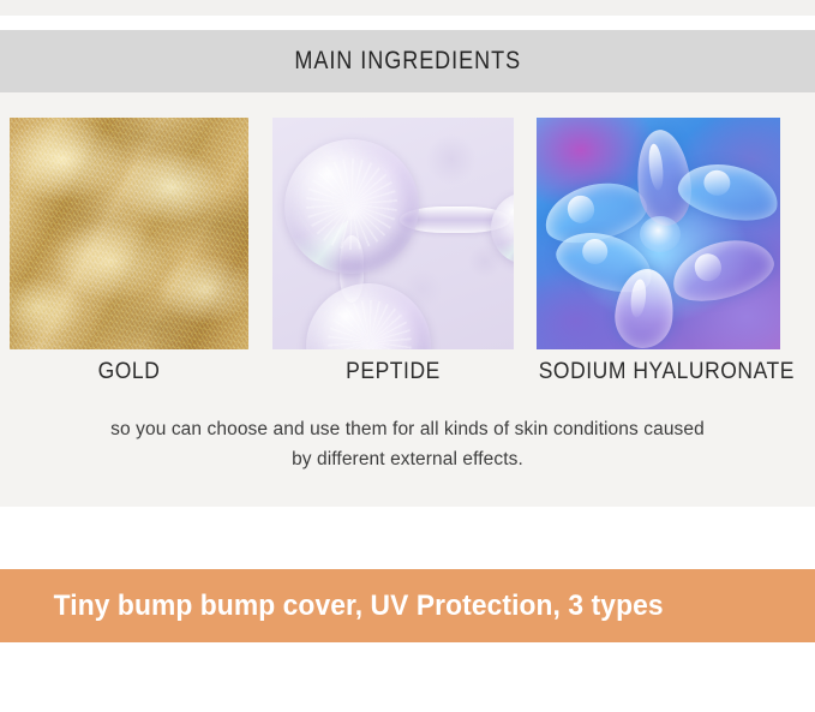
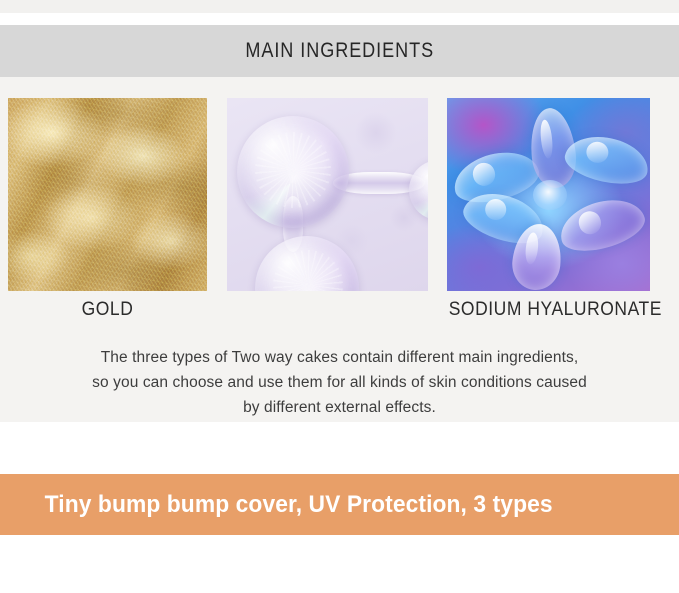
  MAIN INGREDIENTS
  GOLD
- PEPTIDE
  SODIUM HYALURONATE
+ The three types of Two way cakes contain different main ingredients,
  so you can choose and use them for all kinds of skin conditions caused
  by different external effects.
  Tiny bump bump cover, UV Protection, 3 types
